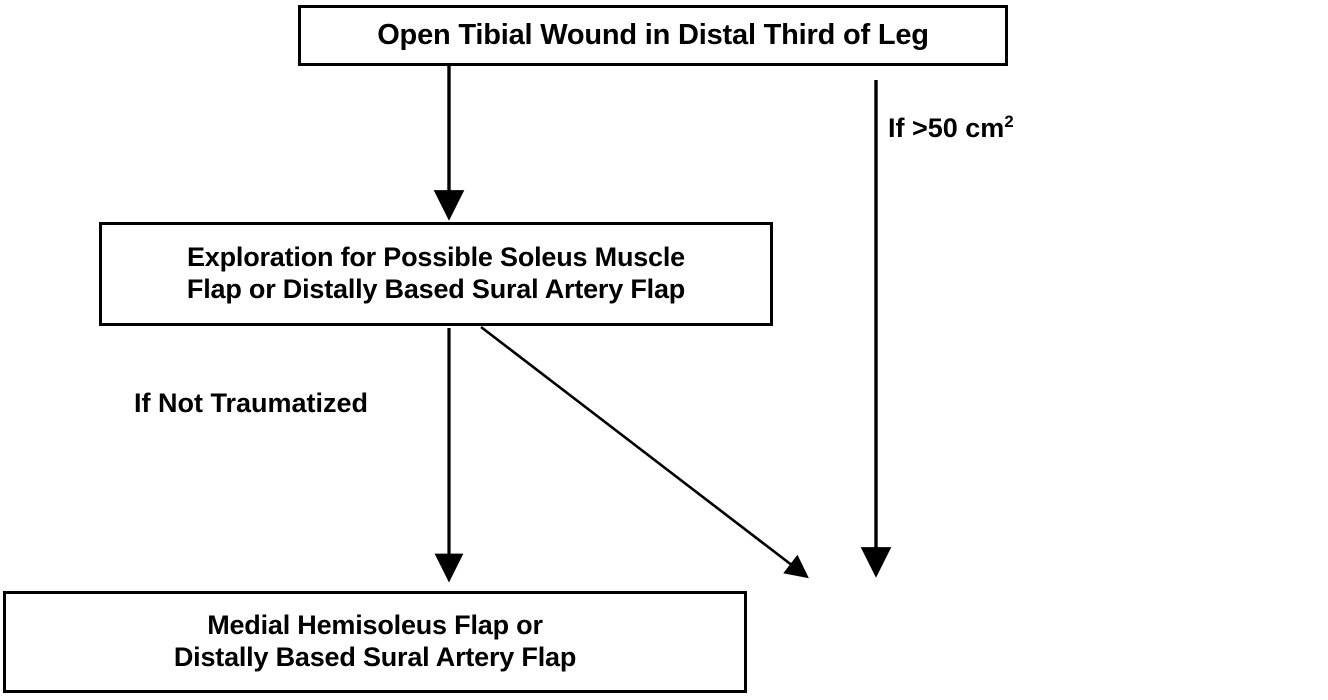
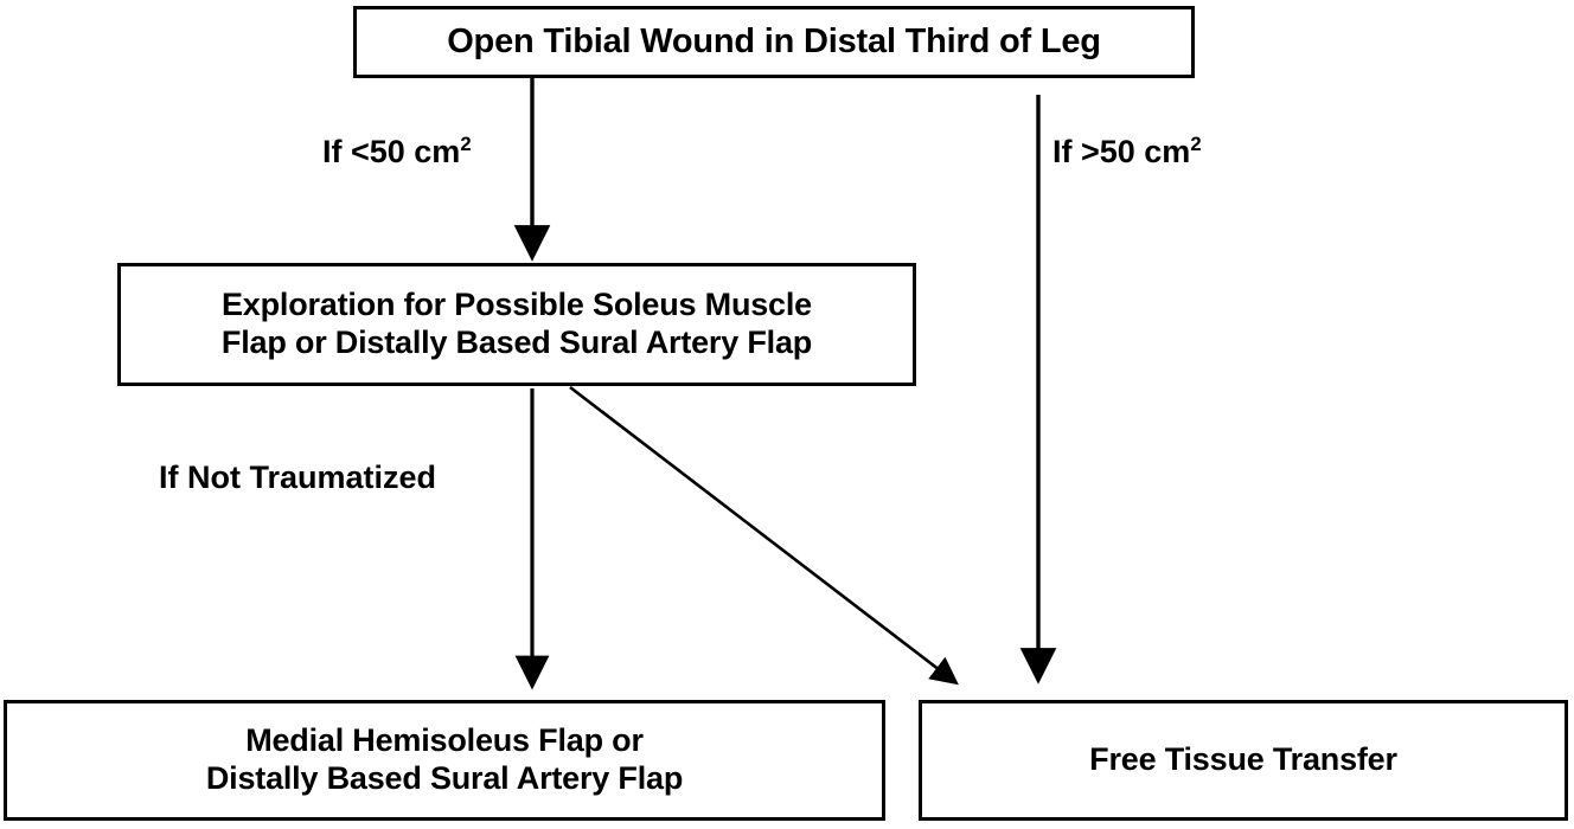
  Open Tibial Wound in Distal Third of Leg
  Exploration for Possible Soleus Muscle
  Flap or Distally Based Sural Artery Flap
  Medial Hemisoleus Flap or
  Distally Based Sural Artery Flap
+ Free Tissue Transfer
+ If <50 cm2
  If >50 cm2
  If Not Traumatized
